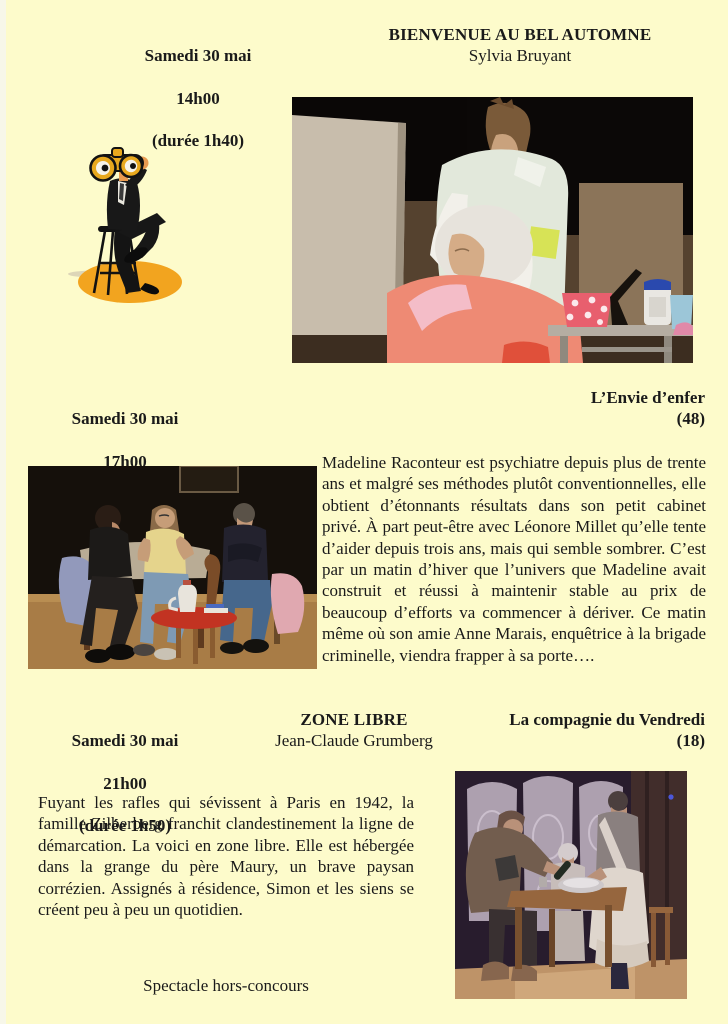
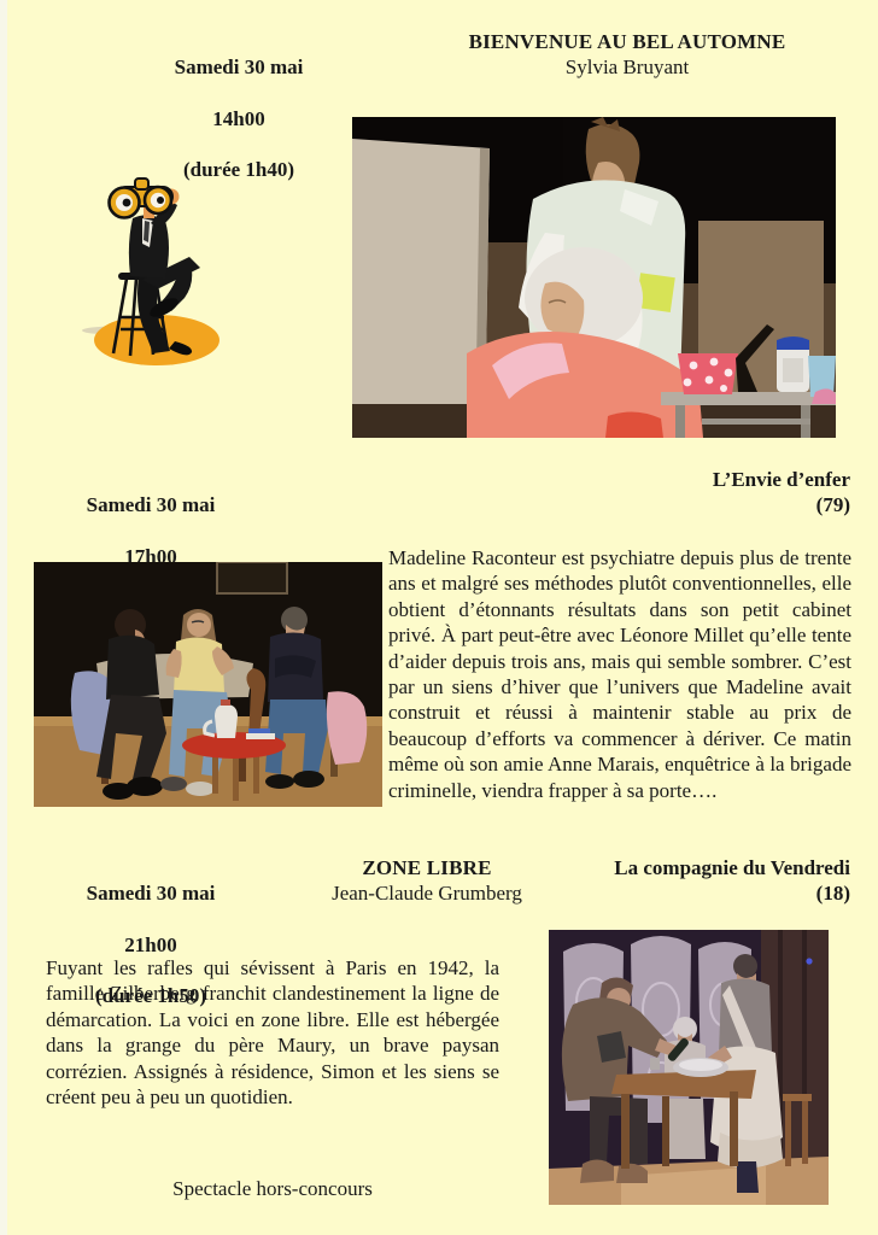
  Samedi 30 mai
  14h00
  (durée 1h40)
  BIENVENUE AU BEL AUTOMNE
  Sylvia Bruyant
  Samedi 30 mai
  17h00
  L’Envie d’enfer
- (48)
+ (79)
- Madeline Raconteur est psychiatre depuis plus de trente ans et malgré ses méthodes plutôt conventionnelles, elle obtient d’étonnants résultats dans son petit cabinet privé. À part peut-être avec Léonore Millet qu’elle tente d’aider depuis trois ans, mais qui semble sombrer. C’est par un matin d’hiver que l’univers que Madeline avait construit et réussi à maintenir stable au prix de beaucoup d’efforts va commencer à dériver. Ce matin même où son amie Anne Marais, enquêtrice à la brigade criminelle, viendra frapper à sa porte….
+ Madeline Raconteur est psychiatre depuis plus de trente ans et malgré ses méthodes plutôt conventionnelles, elle obtient d’étonnants résultats dans son petit cabinet privé. À part peut-être avec Léonore Millet qu’elle tente d’aider depuis trois ans, mais qui semble sombrer. C’est par un siens d’hiver que l’univers que Madeline avait construit et réussi à maintenir stable au prix de beaucoup d’efforts va commencer à dériver. Ce matin même où son amie Anne Marais, enquêtrice à la brigade criminelle, viendra frapper à sa porte….
  Samedi 30 mai
  21h00
  (durée 1h50)
  ZONE LIBRE
  Jean-Claude Grumberg
  La compagnie du Vendredi
  (18)
  Fuyant les rafles qui sévissent à Paris en 1942, la famille Zilberberg franchit clandestinement la ligne de démarcation. La voici en zone libre. Elle est hébergée dans la grange du père Maury, un brave paysan corrézien. Assignés à résidence, Simon et les siens se créent peu à peu un quotidien.
  Spectacle hors-concours
